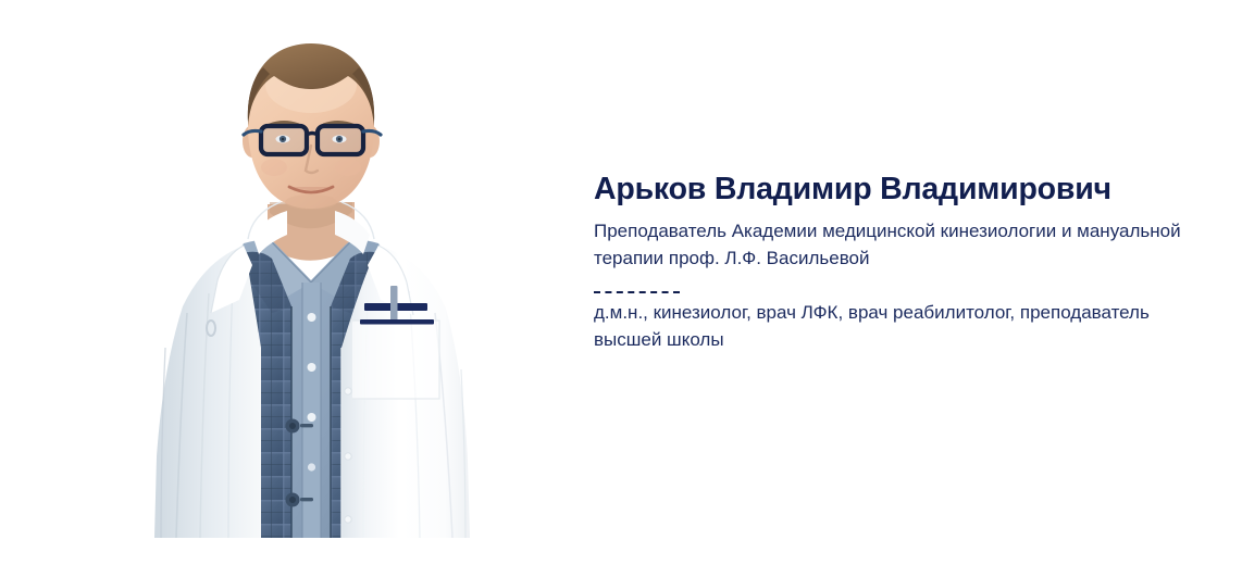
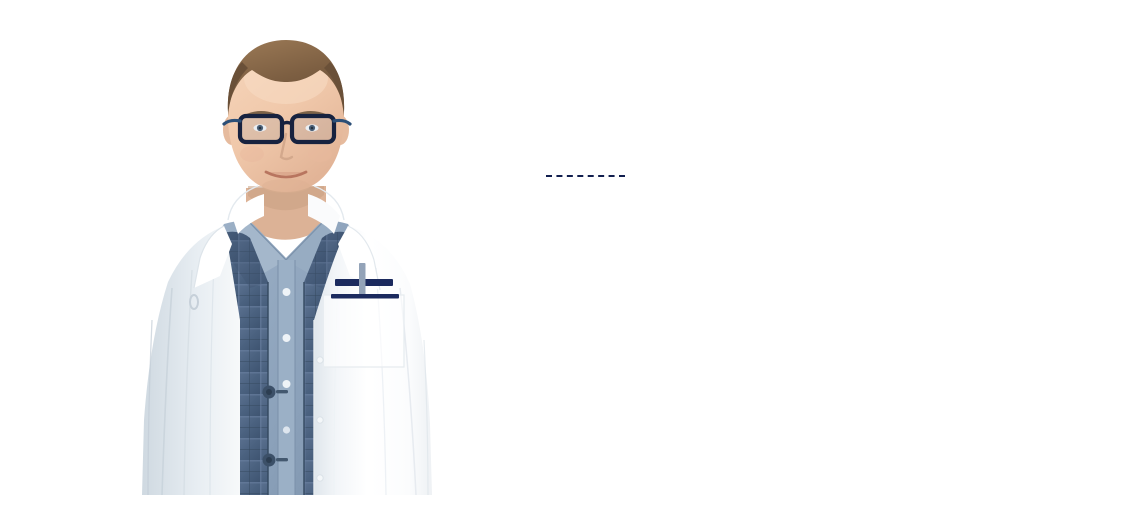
- Арьков Владимир Владимирович
- Преподаватель Академии медицинской кинезиологии и мануальной терапии проф. Л.Ф. Васильевой
- д.м.н., кинезиолог, врач ЛФК, врач реабилитолог, преподаватель высшей школы
